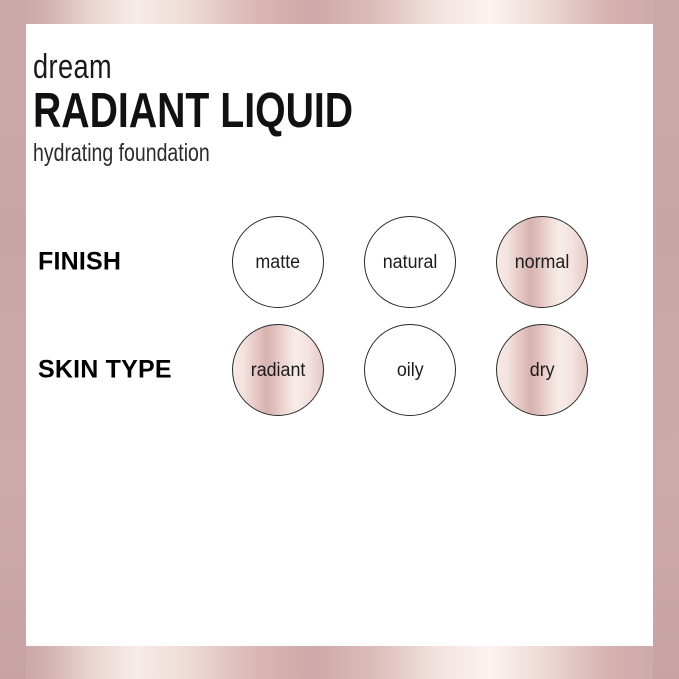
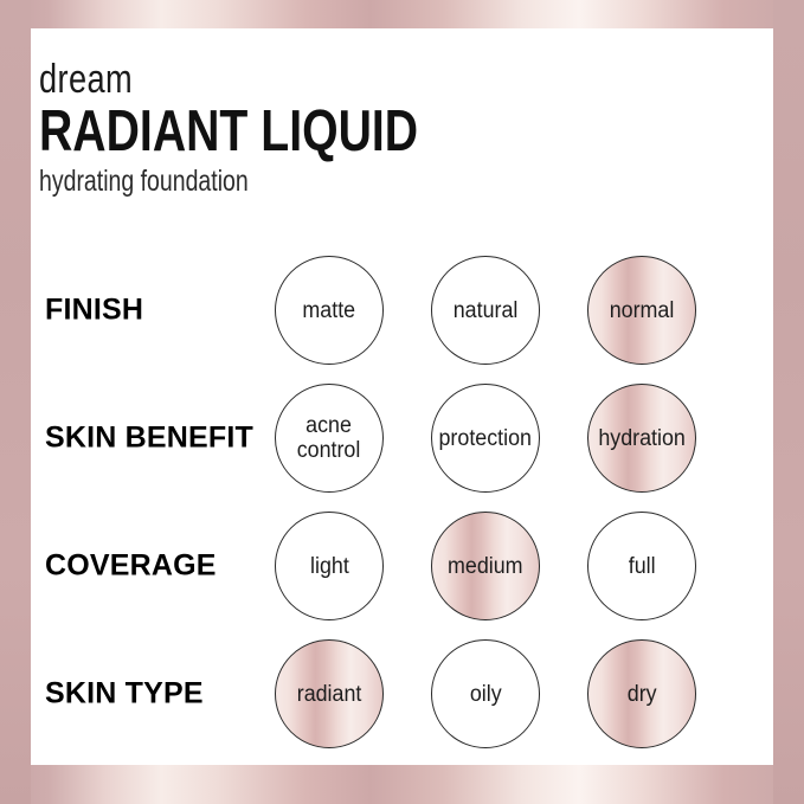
  dream
  RADIANT LIQUID
  hydrating foundation
  FINISH
  matte
  natural
  normal
+ SKIN BENEFIT
+ acne
+ control
+ protection
+ hydration
+ COVERAGE
+ light
+ medium
+ full
  SKIN TYPE
  radiant
  oily
  dry
